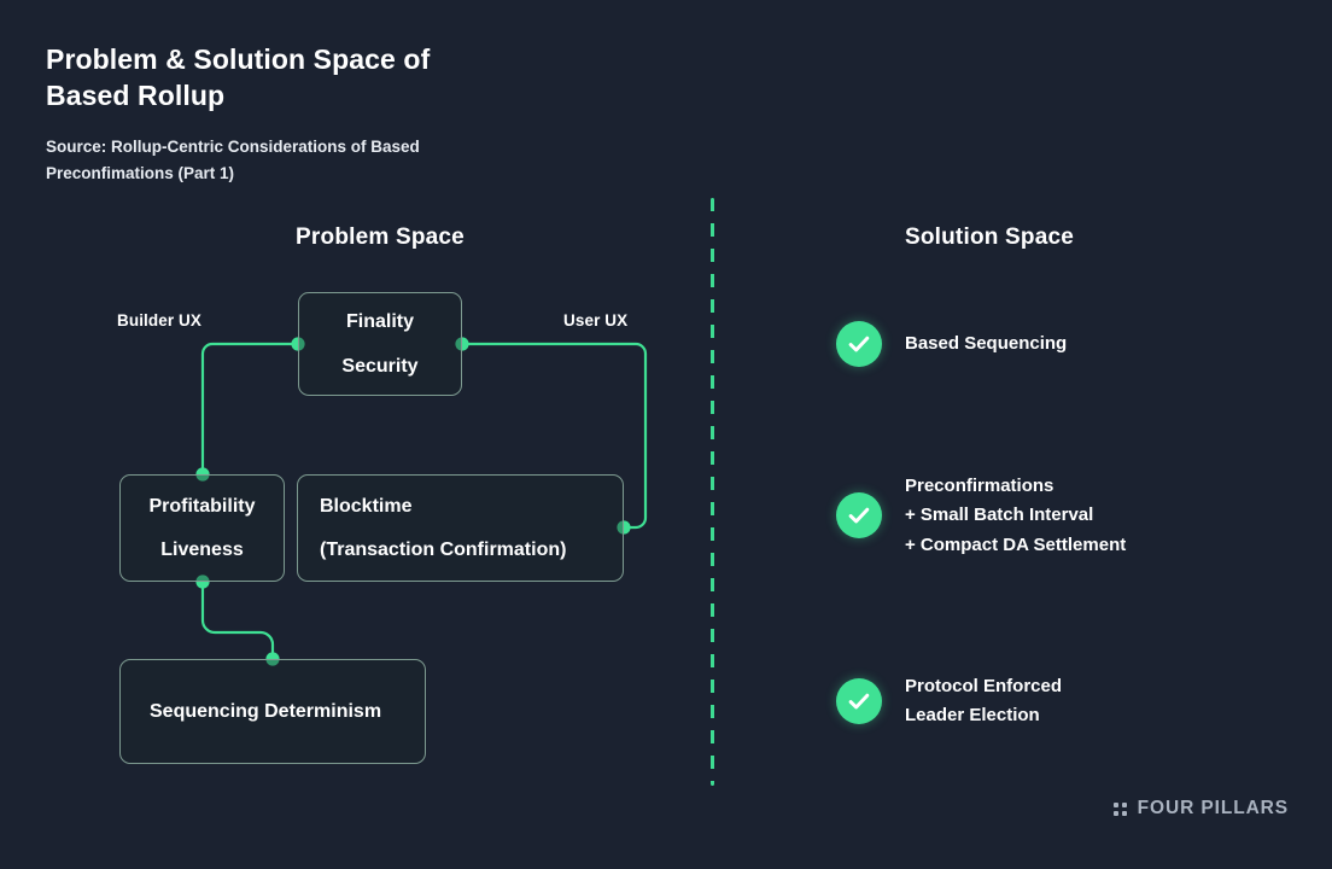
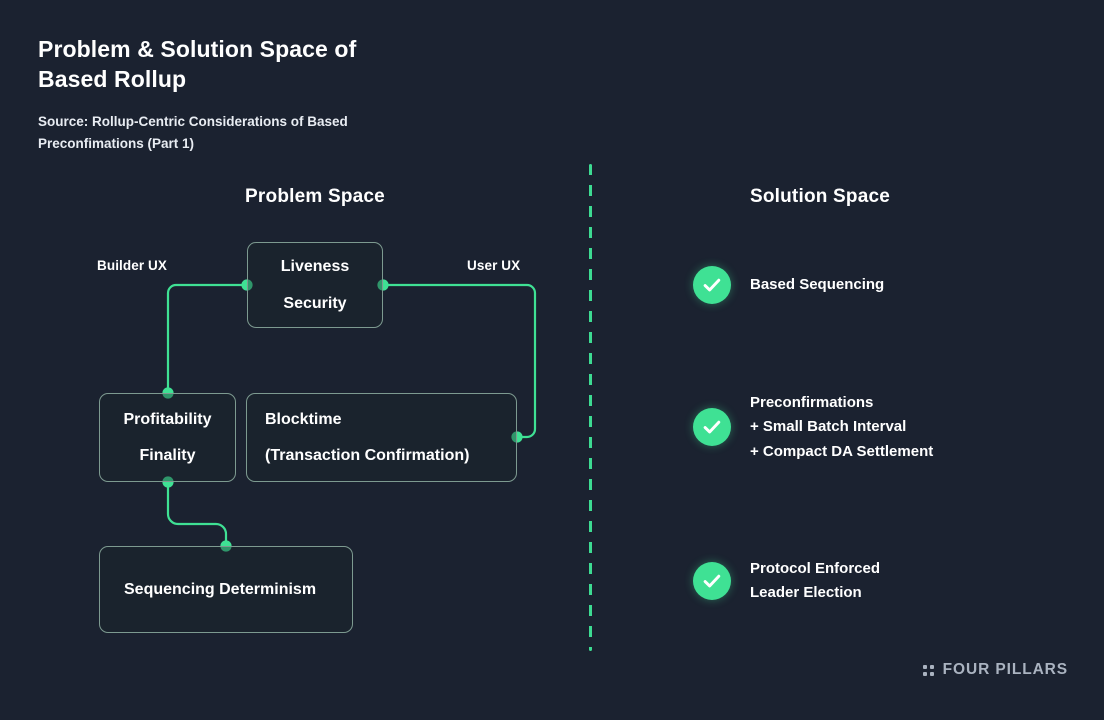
  Problem & Solution Space of
  Based Rollup
  Source: Rollup-Centric Considerations of Based
  Preconfimations (Part 1)
  Problem Space
  Solution Space
  Builder UX
  User UX
- Finality
+ Liveness
  Security
  Profitability
- Liveness
+ Finality
  Blocktime
  (Transaction Confirmation)
  Sequencing Determinism
  Based Sequencing
  Preconfirmations
  + Small Batch Interval
  + Compact DA Settlement
  Protocol Enforced
  Leader Election
  FOUR PILLARS
